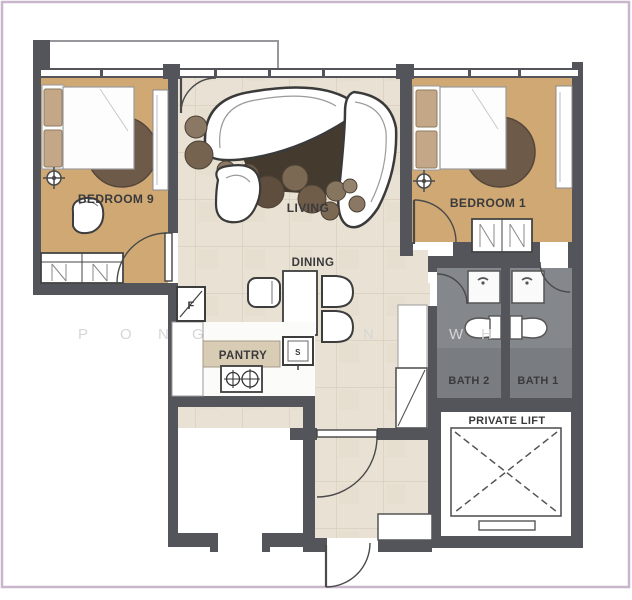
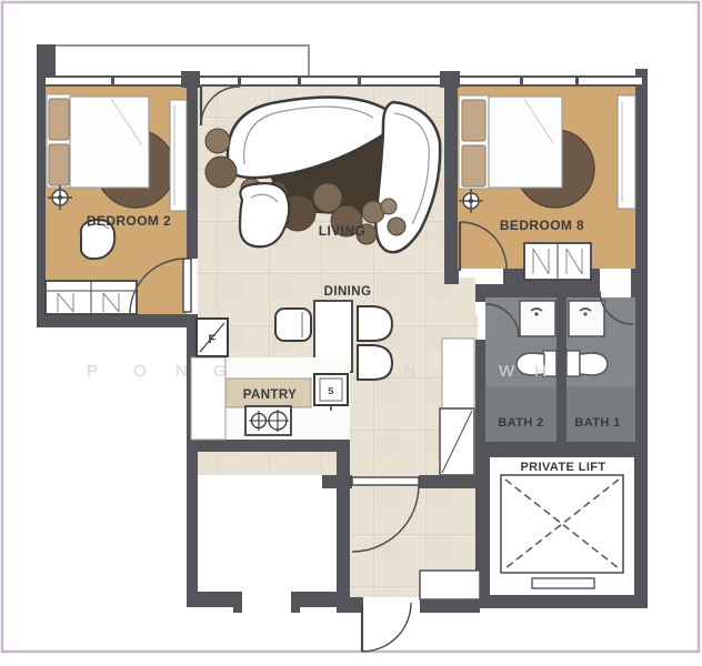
  P
  O
  N
  G
  W
  H
- BEDROOM 9
+ BEDROOM 2
- BEDROOM 1
+ BEDROOM 8
  LIVING
  DINING
  PANTRY
  BATH 2
  BATH 1
  PRIVATE LIFT
  F
  S
